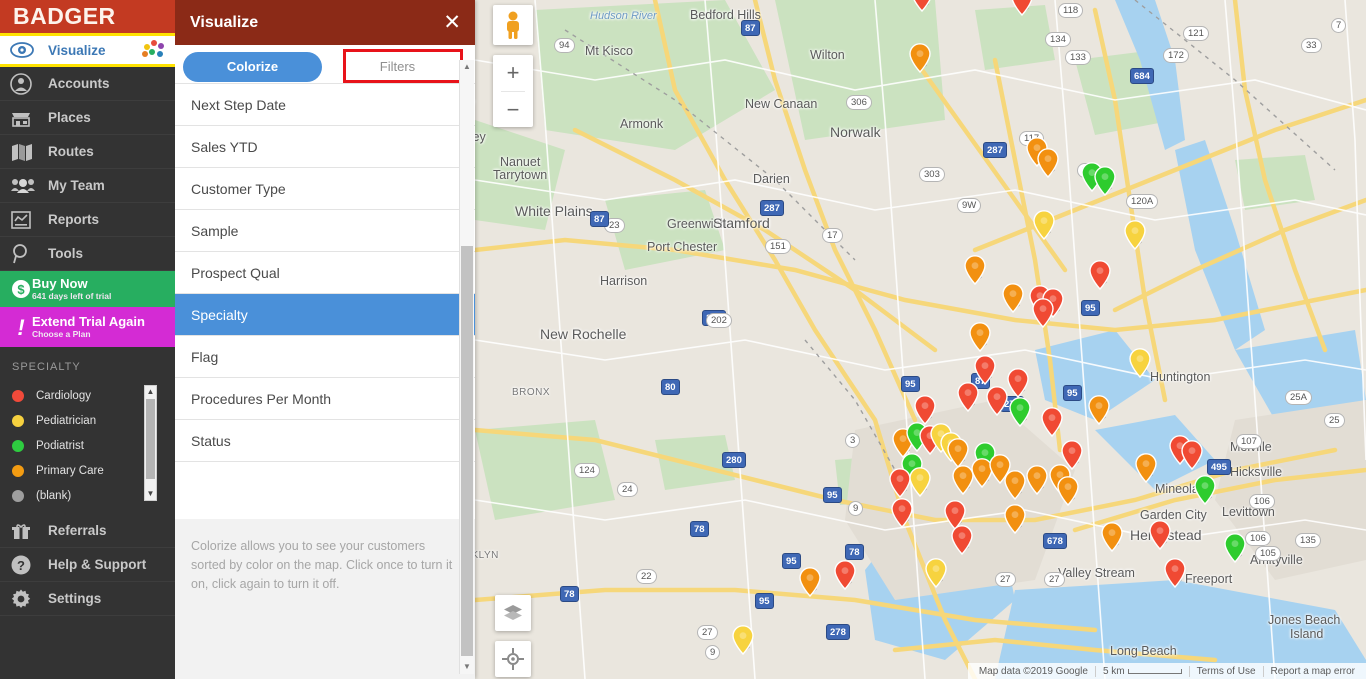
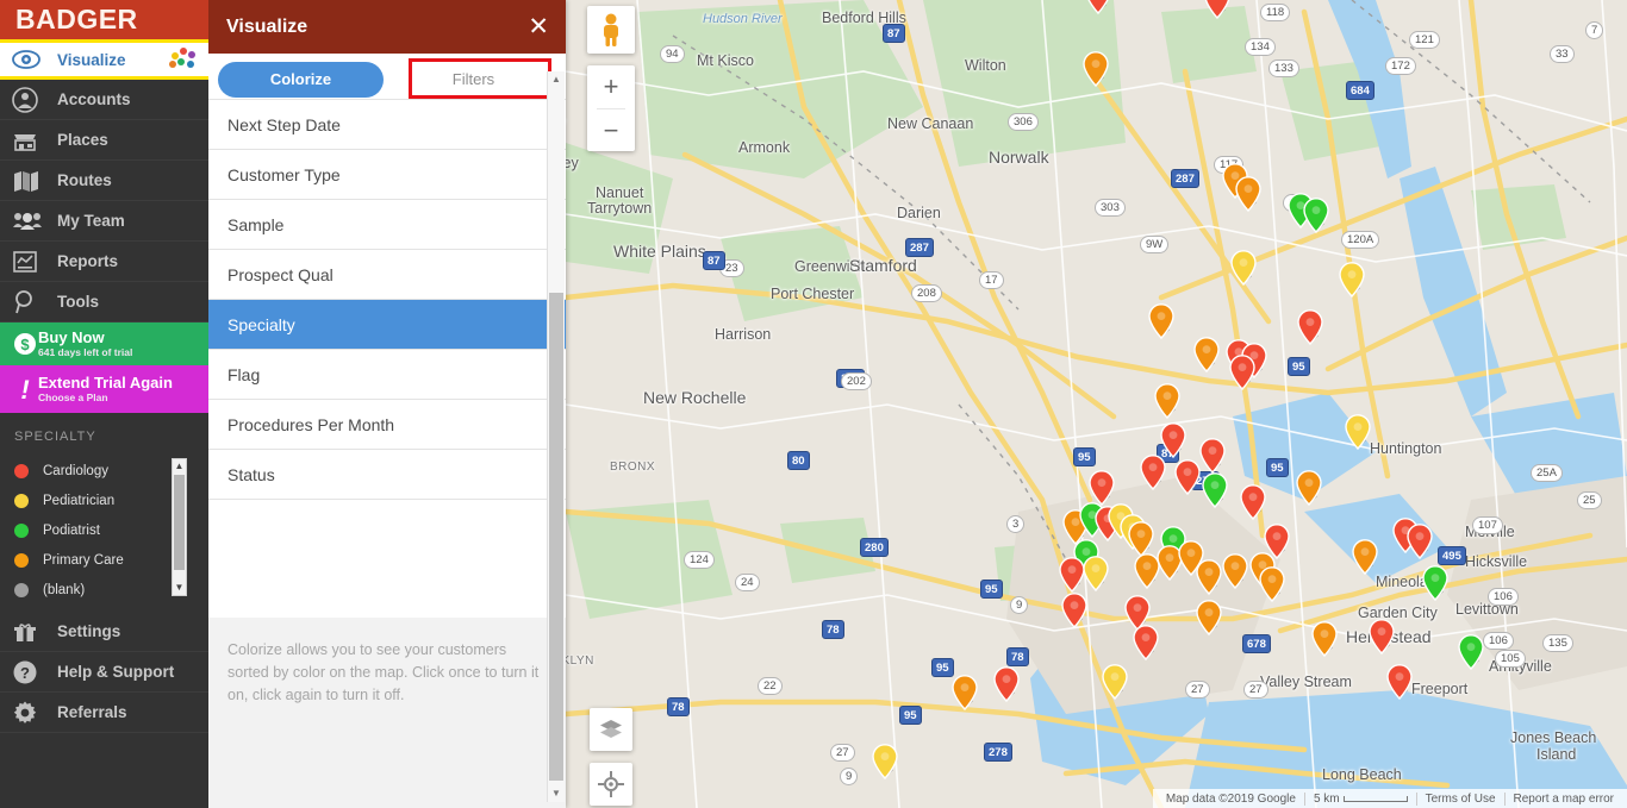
  BADGER
  Visualize
  Accounts
  Places
  Routes
  My Team
  Reports
  Tools
  $
  Buy Now
  641 days left of trial
  !
  Extend Trial Again
  Choose a Plan
  SPECIALTY
  Cardiology
  Pediatrician
  Podiatrist
  Primary Care
  (blank)
  ▲
  ▼
- Referrals
+ Settings
  ?
  Help & Support
- Settings
+ Referrals
  Visualize
  ✕
  Colorize
  Filters
  Next Step Date
- Sales YTD
  Customer Type
  Sample
  Prospect Qual
  Specialty
  Flag
  Procedures Per Month
  Status
  Colorize allows you to see your customers sorted by color on the map. Click once to turn it on, click again to turn it off.
  ▲
  ▼
  Nanuet
  Tarrytown
  White Plains
  Greenwich
  Port Chester
  Harrison
  New Rochelle
  Armonk
  Mt Kisco
  Bedford Hills
  Wilton
  New Canaan
  Norwalk
  Stamford
  Darien
  BRONX
  Hudson River
  Huntington
  Hicksville
  Levittown
  Mineol
  Garden City
  Hestead
  alley Stream
  Freeport
  Ayville
  Long Beach
  Jones Beach
  Island
  118
  121
  7
  33
  172
  134
  133
  94
  87
  684
  306
  287
  303
  9W
  120A
  287
  17
  23
- 151
+ 208
  202
  87
  95
  80
  95
  95
  25A
  25
  107
  495
  106
  106
  135
  105
  3
  280
  124
  24
  95
  9
  78
  78
  95
  22
  78
  95
  27
  9
  278
  27
  27
  678
  +
  −
  Map data ©2019 Google
  5 km
  Terms of Use
  Report a map error
